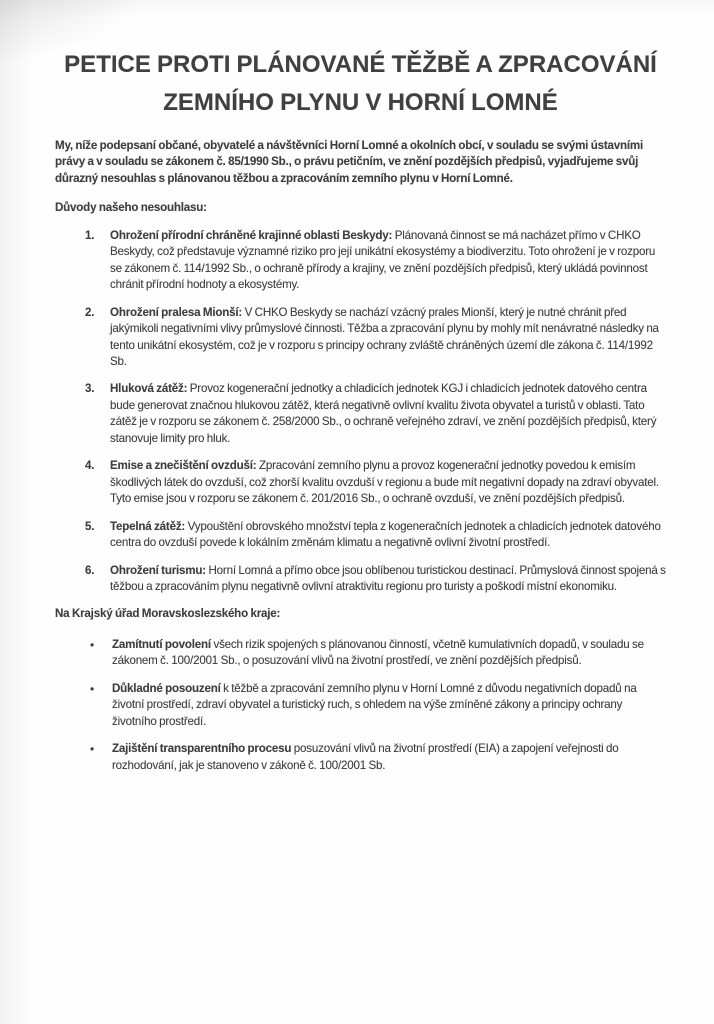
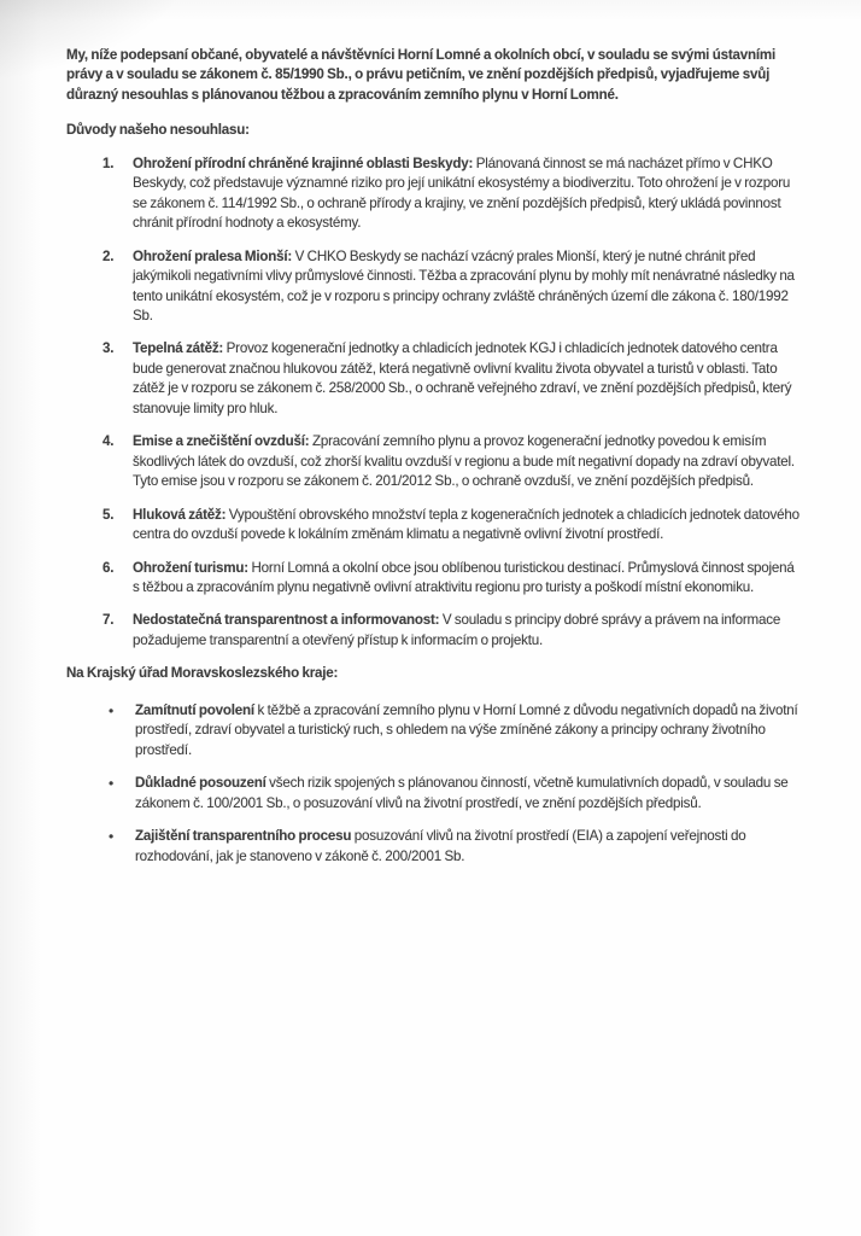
- PETICE PROTI PLÁNOVANÉ TĚŽBĚ A ZPRACOVÁNÍ
- ZEMNÍHO PLYNU V HORNÍ LOMNÉ
  My, níže podepsaní občané, obyvatelé a návštěvníci Horní Lomné a okolních obcí, v souladu se svými ústavními právy a v souladu se zákonem č. 85/1990 Sb., o právu petičním, ve znění pozdějších předpisů, vyjadřujeme svůj důrazný nesouhlas s plánovanou těžbou a zpracováním zemního plynu v Horní Lomné.
  Důvody našeho nesouhlasu:
  1.
  Ohrožení přírodní chráněné krajinné oblasti Beskydy: Plánovaná činnost se má nacházet přímo v CHKO Beskydy, což představuje významné riziko pro její unikátní ekosystémy a biodiverzitu. Toto ohrožení je v rozporu se zákonem č. 114/1992 Sb., o ochraně přírody a krajiny, ve znění pozdějších předpisů, který ukládá povinnost chránit přírodní hodnoty a ekosystémy.
  2.
- Ohrožení pralesa Mionší: V CHKO Beskydy se nachází vzácný prales Mionší, který je nutné chránit před jakýmikoli negativními vlivy průmyslové činnosti. Těžba a zpracování plynu by mohly mít nenávratné následky na tento unikátní ekosystém, což je v rozporu s principy ochrany zvláště chráněných území dle zákona č. 114/1992 Sb.
+ Ohrožení pralesa Mionší: V CHKO Beskydy se nachází vzácný prales Mionší, který je nutné chránit před jakýmikoli negativními vlivy průmyslové činnosti. Těžba a zpracování plynu by mohly mít nenávratné následky na tento unikátní ekosystém, což je v rozporu s principy ochrany zvláště chráněných území dle zákona č. 180/1992 Sb.
  3.
- Hluková zátěž: Provoz kogenerační jednotky a chladicích jednotek KGJ i chladicích jednotek datového centra bude generovat značnou hlukovou zátěž, která negativně ovlivní kvalitu života obyvatel a turistů v oblasti. Tato zátěž je v rozporu se zákonem č. 258/2000 Sb., o ochraně veřejného zdraví, ve znění pozdějších předpisů, který stanovuje limity pro hluk.
+ Tepelná zátěž: Provoz kogenerační jednotky a chladicích jednotek KGJ i chladicích jednotek datového centra bude generovat značnou hlukovou zátěž, která negativně ovlivní kvalitu života obyvatel a turistů v oblasti. Tato zátěž je v rozporu se zákonem č. 258/2000 Sb., o ochraně veřejného zdraví, ve znění pozdějších předpisů, který stanovuje limity pro hluk.
  4.
- Emise a znečištění ovzduší: Zpracování zemního plynu a provoz kogenerační jednotky povedou k emisím škodlivých látek do ovzduší, což zhorší kvalitu ovzduší v regionu a bude mít negativní dopady na zdraví obyvatel. Tyto emise jsou v rozporu se zákonem č. 201/2016 Sb., o ochraně ovzduší, ve znění pozdějších předpisů.
+ Emise a znečištění ovzduší: Zpracování zemního plynu a provoz kogenerační jednotky povedou k emisím škodlivých látek do ovzduší, což zhorší kvalitu ovzduší v regionu a bude mít negativní dopady na zdraví obyvatel. Tyto emise jsou v rozporu se zákonem č. 201/2012 Sb., o ochraně ovzduší, ve znění pozdějších předpisů.
  5.
- Tepelná zátěž: Vypouštění obrovského množství tepla z kogeneračních jednotek a chladicích jednotek datového centra do ovzduší povede k lokálním změnám klimatu a negativně ovlivní životní prostředí.
+ Hluková zátěž: Vypouštění obrovského množství tepla z kogeneračních jednotek a chladicích jednotek datového centra do ovzduší povede k lokálním změnám klimatu a negativně ovlivní životní prostředí.
  6.
- Ohrožení turismu: Horní Lomná a přímo obce jsou oblíbenou turistickou destinací. Průmyslová činnost spojená s těžbou a zpracováním plynu negativně ovlivní atraktivitu regionu pro turisty a poškodí místní ekonomiku.
+ Ohrožení turismu: Horní Lomná a okolní obce jsou oblíbenou turistickou destinací. Průmyslová činnost spojená s těžbou a zpracováním plynu negativně ovlivní atraktivitu regionu pro turisty a poškodí místní ekonomiku.
+ 7.
+ Nedostatečná transparentnost a informovanost: V souladu s principy dobré správy a právem na informace požadujeme transparentní a otevřený přístup k informacím o projektu.
  Na Krajský úřad Moravskoslezského kraje:
  •
- Zamítnutí povolení všech rizik spojených s plánovanou činností, včetně kumulativních dopadů, v souladu se zákonem č. 100/2001 Sb., o posuzování vlivů na životní prostředí, ve znění pozdějších předpisů.
+ Zamítnutí povolení k těžbě a zpracování zemního plynu v Horní Lomné z důvodu negativních dopadů na životní prostředí, zdraví obyvatel a turistický ruch, s ohledem na výše zmíněné zákony a principy ochrany životního prostředí.
  •
- Důkladné posouzení k těžbě a zpracování zemního plynu v Horní Lomné z důvodu negativních dopadů na životní prostředí, zdraví obyvatel a turistický ruch, s ohledem na výše zmíněné zákony a principy ochrany životního prostředí.
+ Důkladné posouzení všech rizik spojených s plánovanou činností, včetně kumulativních dopadů, v souladu se zákonem č. 100/2001 Sb., o posuzování vlivů na životní prostředí, ve znění pozdějších předpisů.
  •
- Zajištění transparentního procesu posuzování vlivů na životní prostředí (EIA) a zapojení veřejnosti do rozhodování, jak je stanoveno v zákoně č. 100/2001 Sb.
+ Zajištění transparentního procesu posuzování vlivů na životní prostředí (EIA) a zapojení veřejnosti do rozhodování, jak je stanoveno v zákoně č. 200/2001 Sb.
